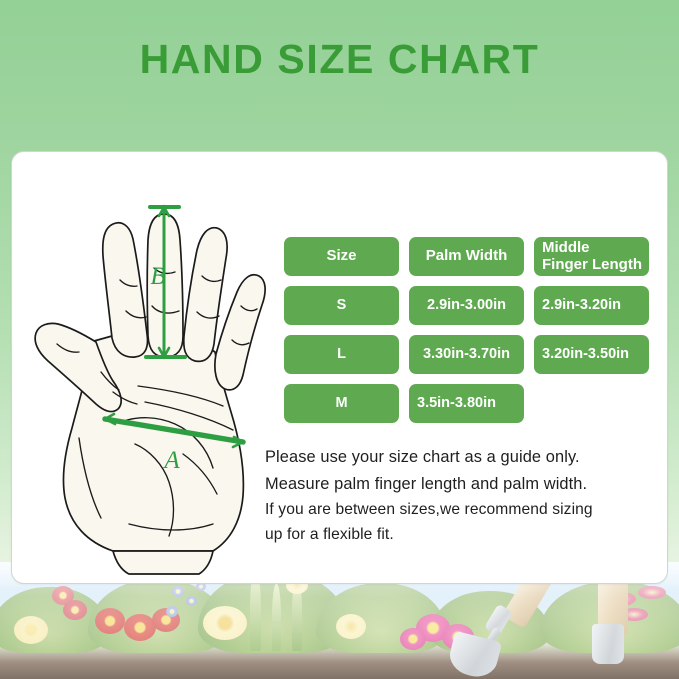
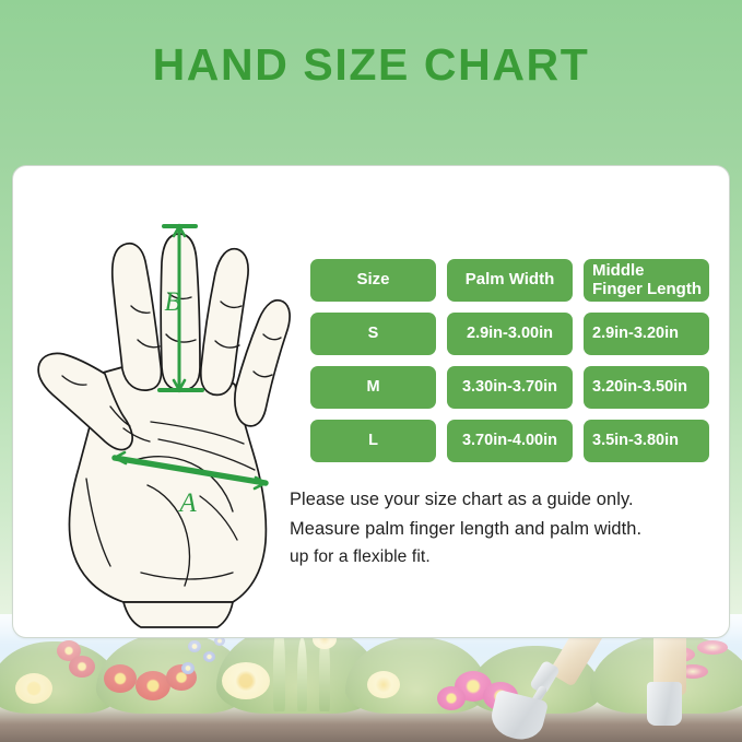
  HAND SIZE CHART
  B
  A
  Size
  Palm Width
  Middle
  Finger Length
  S
  2.9in-3.00in
  2.9in-3.20in
- L
+ M
  3.30in-3.70in
  3.20in-3.50in
- M
+ L
+ 3.70in-4.00in
  3.5in-3.80in
  Please use your size chart as a guide only.
  Measure palm finger length and palm width.
- If you are between sizes,we recommend sizing
  up for a flexible fit.
